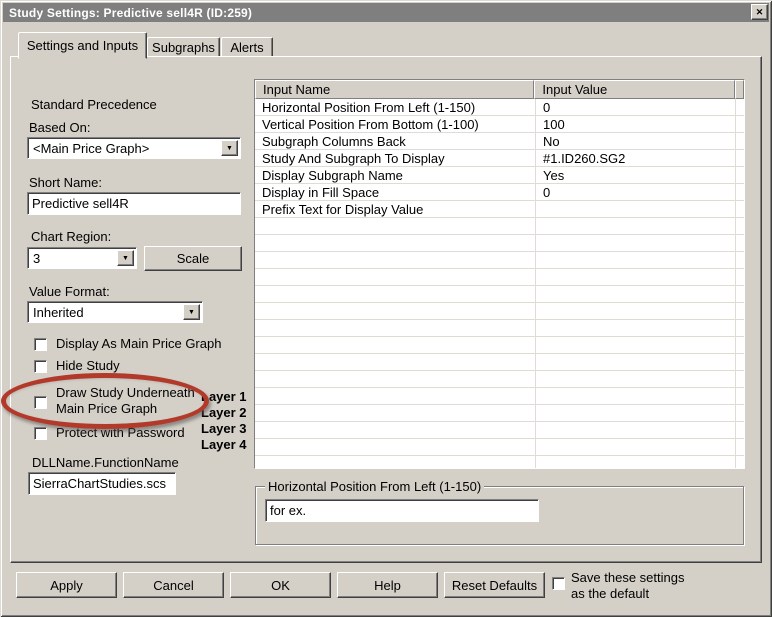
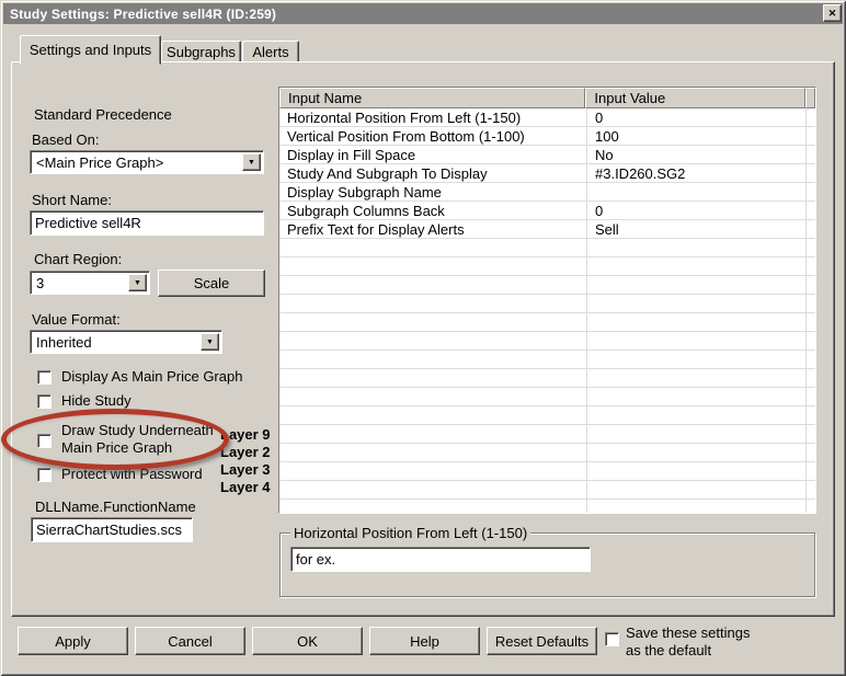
  Study Settings: Predictive sell4R (ID:259)
  ✕
  Settings and Inputs
  Subgraphs
  Alerts
  Standard Precedence
  Based On:
  <Main Price Graph>
  Short Name:
  Predictive sell4R
  Chart Region:
  3
  Scale
  Value Format:
  Inherited
  Display As Main Price Graph
  Hide Study
  Draw Study Underneath
  Main Price Graph
  Protect with Password
- Layer 1
+ Layer 9
  Layer 2
  Layer 3
  Layer 4
  DLLName.FunctionName
  SierraChartStudies.scs
  Input Name
  Input Value
  Horizontal Position From Left (1-150)
  0
  Vertical Position From Bottom (1-100)
  100
- Subgraph Columns Back
+ Display in Fill Space
  No
  Study And Subgraph To Display
- #1.ID260.SG2
+ #3.ID260.SG2
  Display Subgraph Name
- Yes
- Display in Fill Space
+ Subgraph Columns Back
  0
- Prefix Text for Display Value
+ Prefix Text for Display Alerts
+ Sell
  Horizontal Position From Left (1-150)
  for ex.
  Apply
  Cancel
  OK
  Help
  Reset Defaults
  Save these settings
  as the default
